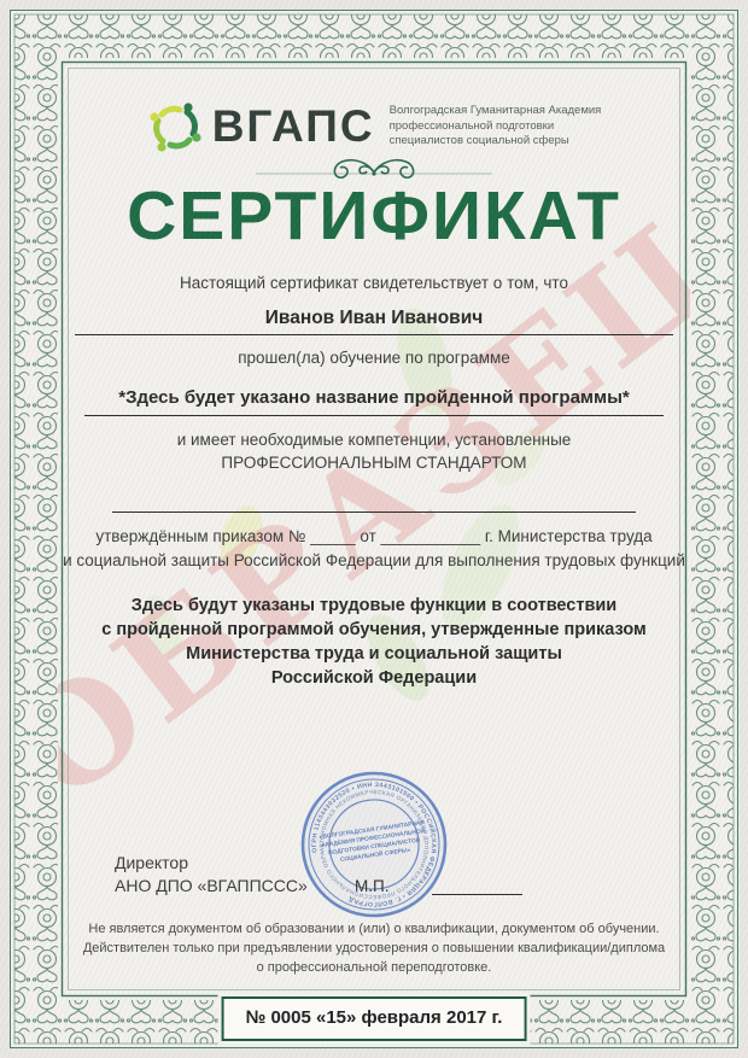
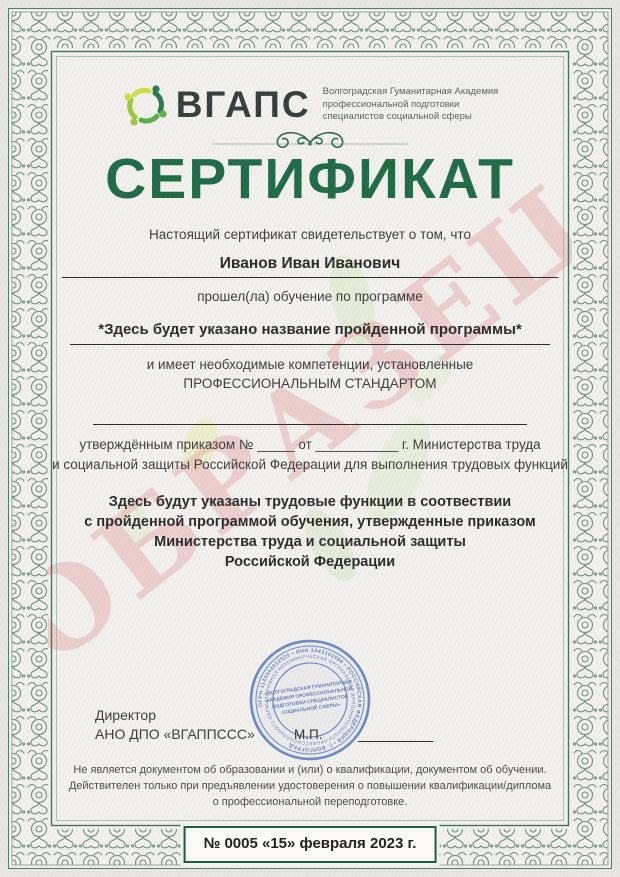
- № 0005 «15» февраля 2017 г.
+ № 0005 «15» февраля 2023 г.
